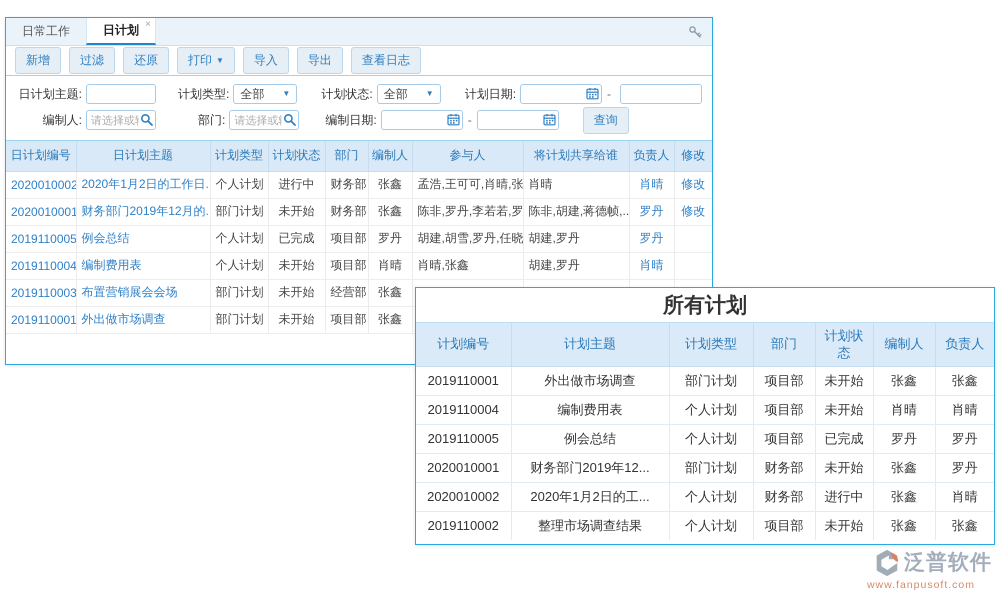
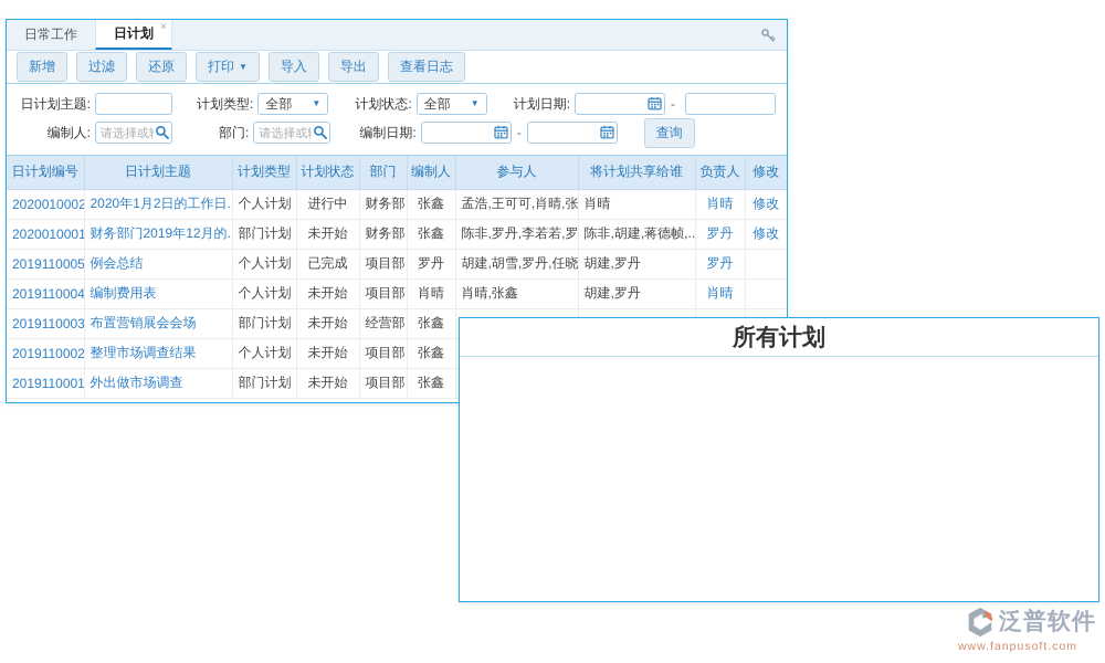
  日常工作
  日计划
  ×
  新增
  过滤
  还原
  打印
  ▼
  导入
  导出
  查看日志
  日计划主题:
  计划类型:
  全部
  ▼
  计划状态:
  全部
  ▼
  计划日期:
  -
  编制人:
  部门:
  编制日期:
  -
  查询
  日计划编号	日计划主题	计划类型	计划状态	部门	编制人	参与人	将计划共享给谁	负责人	修改
  2020010002	2020年1月2日的工作日.	个人计划	进行中	财务部	张鑫	孟浩,王可可,肖晴,张	肖晴	肖晴	修改
  2020010001	财务部门2019年12月的.	部门计划	未开始	财务部	张鑫	陈非,罗丹,李若若,罗	陈非,胡建,蒋德帧,..	罗丹	修改
  2019110005	例会总结	个人计划	已完成	项目部	罗丹	胡建,胡雪,罗丹,任晓	胡建,罗丹	罗丹
  2019110004	编制费用表	个人计划	未开始	项目部	肖晴	肖晴,张鑫	胡建,罗丹	肖晴
  2019110003	布置营销展会会场	部门计划	未开始	经营部	张鑫
+ 2019110002	整理市场调查结果	个人计划	未开始	项目部	张鑫
  2019110001	外出做市场调查	部门计划	未开始	项目部	张鑫
  所有计划
- 计划编号	计划主题	计划类型	部门	计划状态	编制人	负责人
- 2019110001	外出做市场调查	部门计划	项目部	未开始	张鑫	张鑫
- 2019110004	编制费用表	个人计划	项目部	未开始	肖晴	肖晴
- 2019110005	例会总结	个人计划	项目部	已完成	罗丹	罗丹
- 2020010001	财务部门2019年12...	部门计划	财务部	未开始	张鑫	罗丹
- 2020010002	2020年1月2日的工...	个人计划	财务部	进行中	张鑫	肖晴
- 2019110002	整理市场调查结果	个人计划	项目部	未开始	张鑫	张鑫
  泛普软件
  www.fanpusoft.com
